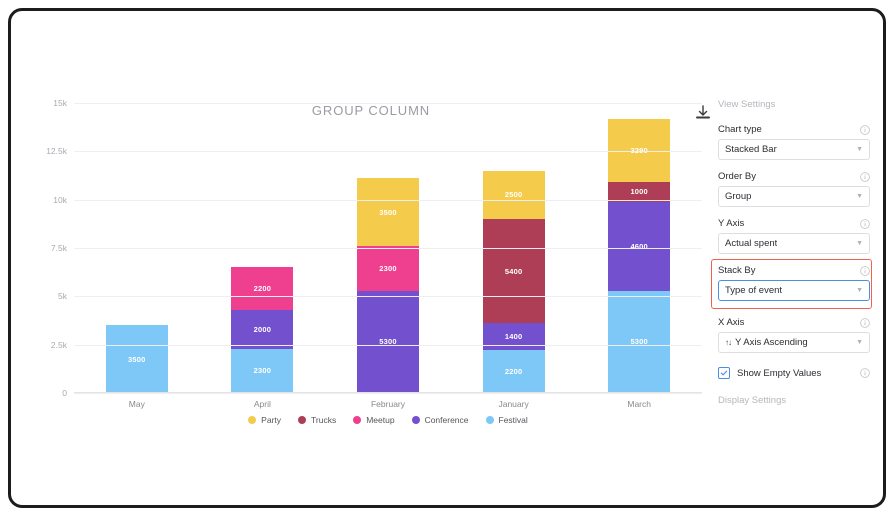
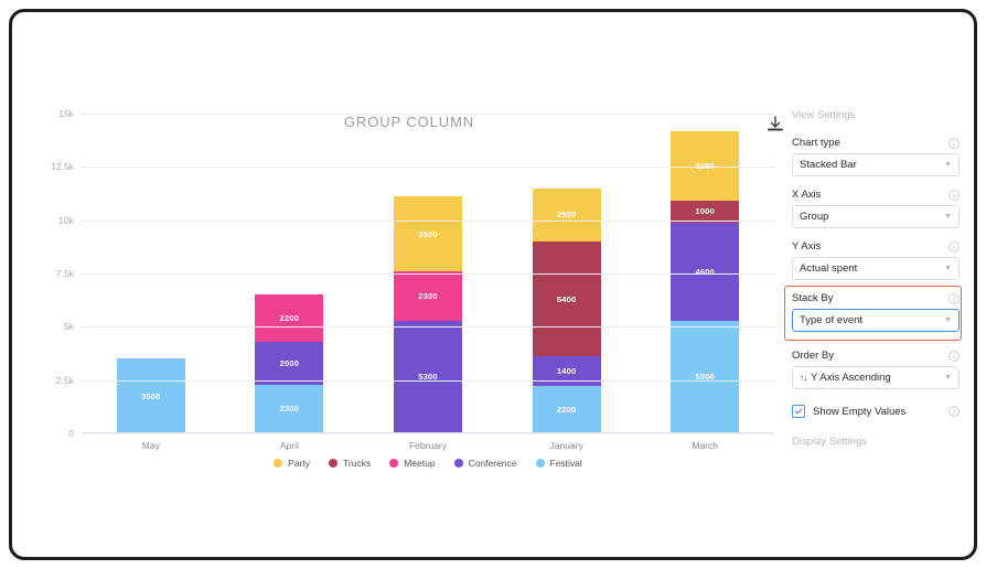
  GROUP COLUMN
  3500
  2300
  2000
  2200
  5300
  2300
  3500
  2200
  1400
  5400
  2500
  5300
  4600
  1000
  0
  2.5k
  5k
  7.5k
  10k
  12.5k
  15k
  May
  April
  February
  January
  March
  Party
  Trucks
  Meetup
  Conference
  Festival
  View Settings
  Chart type
  Stacked Bar
- Order By
+ X Axis
  Group
  Y Axis
  Actual spent
  Stack By
  Type of event
- X Axis
+ Order By
  ↑↓
  Y Axis Ascending
  Show Empty Values
  Display Settings
